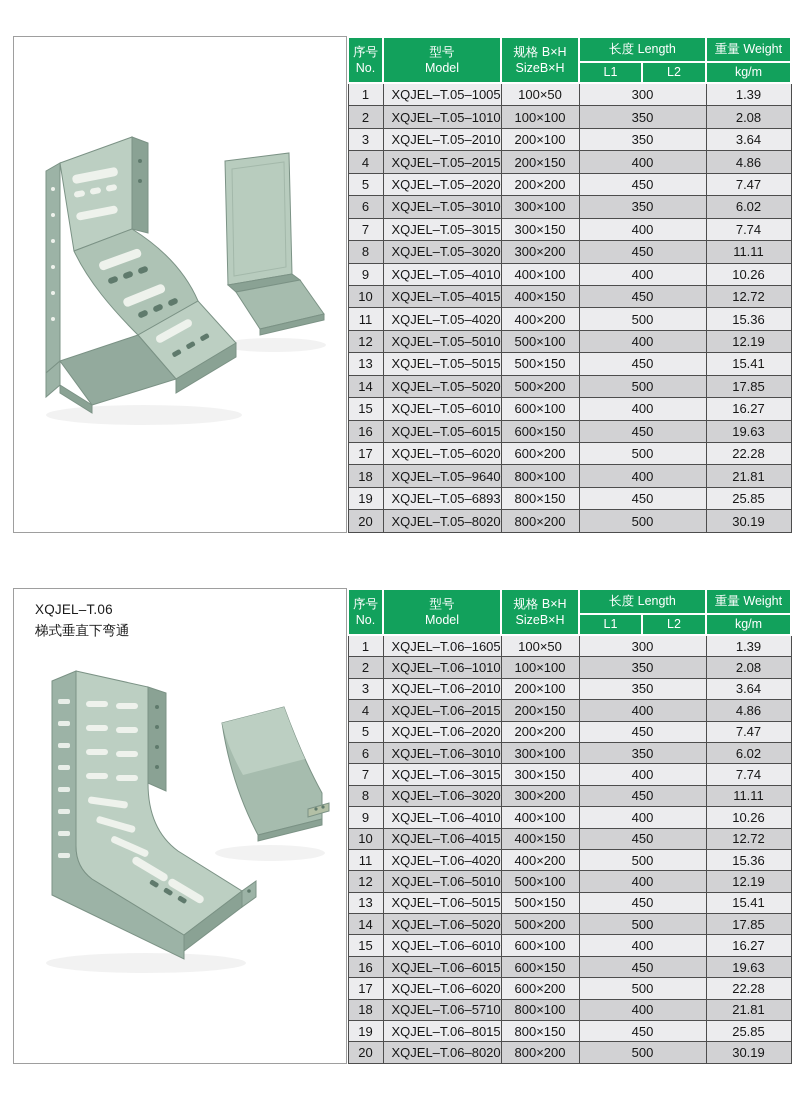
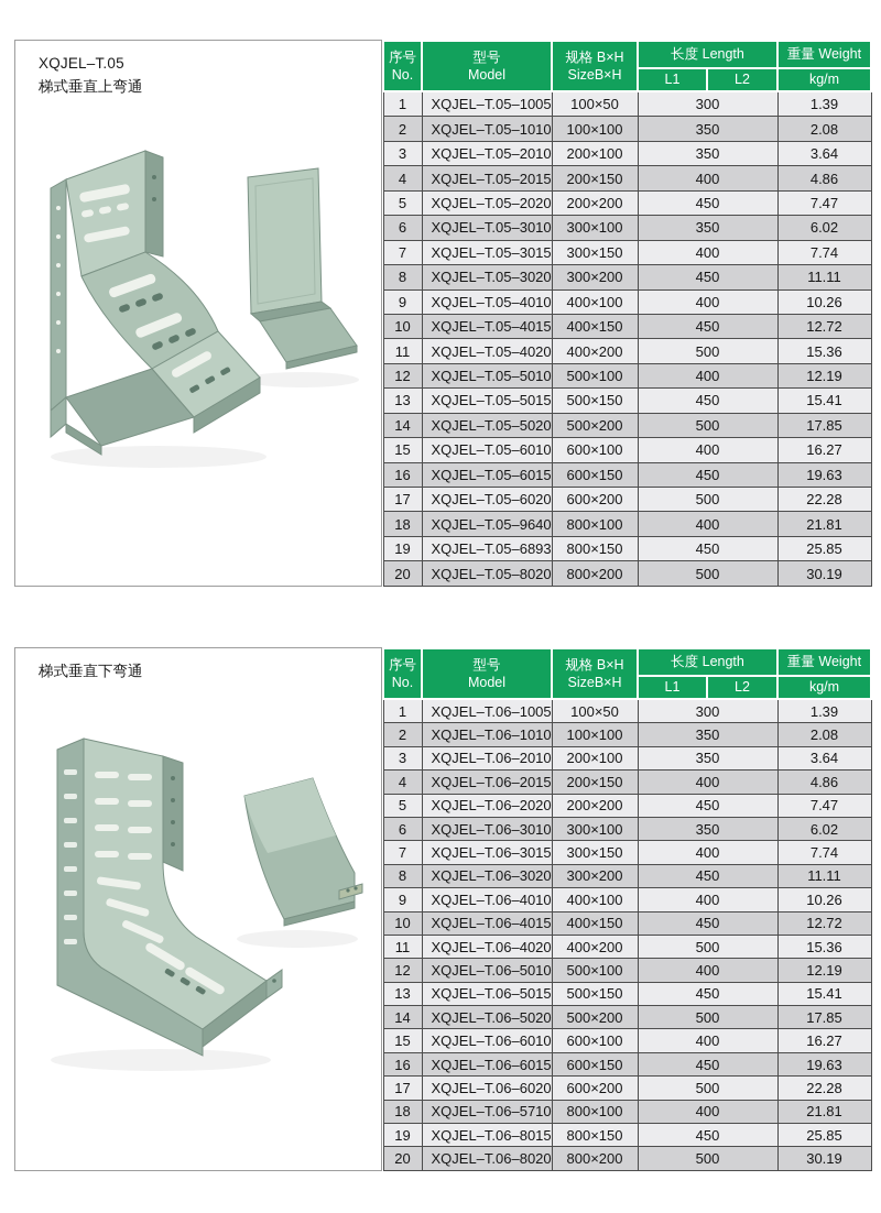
+ XQJEL–T.05
+ 梯式垂直上弯通
  序号 No.	型号 Model	规格 B×H SizeB×H	长度 Length	重量 Weight
  L1	L2	kg/m
  1	XQJEL–T.05–1005	100×50	300	1.39
  2	XQJEL–T.05–1010	100×100	350	2.08
  3	XQJEL–T.05–2010	200×100	350	3.64
  4	XQJEL–T.05–2015	200×150	400	4.86
  5	XQJEL–T.05–2020	200×200	450	7.47
  6	XQJEL–T.05–3010	300×100	350	6.02
  7	XQJEL–T.05–3015	300×150	400	7.74
  8	XQJEL–T.05–3020	300×200	450	11.11
  9	XQJEL–T.05–4010	400×100	400	10.26
  10	XQJEL–T.05–4015	400×150	450	12.72
  11	XQJEL–T.05–4020	400×200	500	15.36
  12	XQJEL–T.05–5010	500×100	400	12.19
  13	XQJEL–T.05–5015	500×150	450	15.41
  14	XQJEL–T.05–5020	500×200	500	17.85
  15	XQJEL–T.05–6010	600×100	400	16.27
  16	XQJEL–T.05–6015	600×150	450	19.63
  17	XQJEL–T.05–6020	600×200	500	22.28
  18	XQJEL–T.05–9640	800×100	400	21.81
  19	XQJEL–T.05–6893	800×150	450	25.85
  20	XQJEL–T.05–8020	800×200	500	30.19
- XQJEL–T.06
  梯式垂直下弯通
  序号 No.	型号 Model	规格 B×H SizeB×H	长度 Length	重量 Weight
  L1	L2	kg/m
- 1	XQJEL–T.06–1605	100×50	300	1.39
+ 1	XQJEL–T.06–1005	100×50	300	1.39
  2	XQJEL–T.06–1010	100×100	350	2.08
  3	XQJEL–T.06–2010	200×100	350	3.64
  4	XQJEL–T.06–2015	200×150	400	4.86
  5	XQJEL–T.06–2020	200×200	450	7.47
  6	XQJEL–T.06–3010	300×100	350	6.02
  7	XQJEL–T.06–3015	300×150	400	7.74
  8	XQJEL–T.06–3020	300×200	450	11.11
  9	XQJEL–T.06–4010	400×100	400	10.26
  10	XQJEL–T.06–4015	400×150	450	12.72
  11	XQJEL–T.06–4020	400×200	500	15.36
  12	XQJEL–T.06–5010	500×100	400	12.19
  13	XQJEL–T.06–5015	500×150	450	15.41
  14	XQJEL–T.06–5020	500×200	500	17.85
  15	XQJEL–T.06–6010	600×100	400	16.27
  16	XQJEL–T.06–6015	600×150	450	19.63
  17	XQJEL–T.06–6020	600×200	500	22.28
  18	XQJEL–T.06–5710	800×100	400	21.81
  19	XQJEL–T.06–8015	800×150	450	25.85
  20	XQJEL–T.06–8020	800×200	500	30.19
